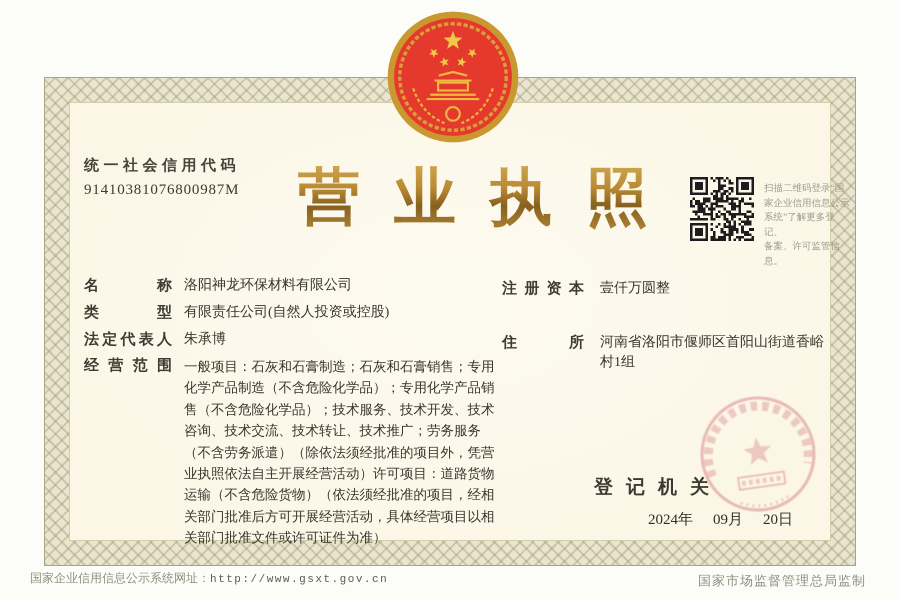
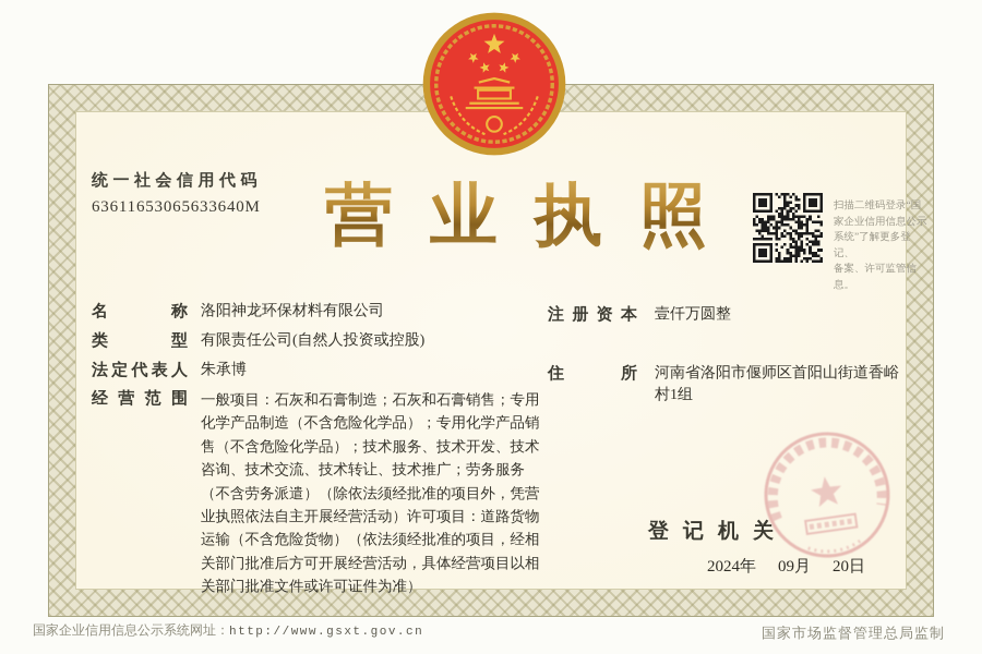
  统一社会信用代码
- 91410381076800987M
+ 63611653065633640M
  营业执照
  扫描二维码登录“国
  家企业信用信息公示
  系统”了解更多登记、
  备案、许可监管信息。
  名称
  洛阳神龙环保材料有限公司
  类型
  有限责任公司(自然人投资或控股)
  法定代表人
  朱承博
  经营范围
  一般项目：石灰和石膏制造；石灰和石膏销售；专用
  化学产品制造（不含危险化学品）；专用化学产品销
  售（不含危险化学品）；技术服务、技术开发、技术
  咨询、技术交流、技术转让、技术推广；劳务服务
  （不含劳务派遣）（除依法须经批准的项目外，凭营
  业执照依法自主开展经营活动）许可项目：道路货物
  运输（不含危险货物）（依法须经批准的项目，经相
  关部门批准后方可开展经营活动，具体经营项目以相
  关部门批准文件或许可证件为准）
  注册资本
  壹仟万圆整
  住所
  河南省洛阳市偃师区首阳山街道香峪
  村1组
  登记机关
  2024年
  09月
  20日
  国家企业信用信息公示系统网址：http://www.gsxt.gov.cn
  国家市场监督管理总局监制
